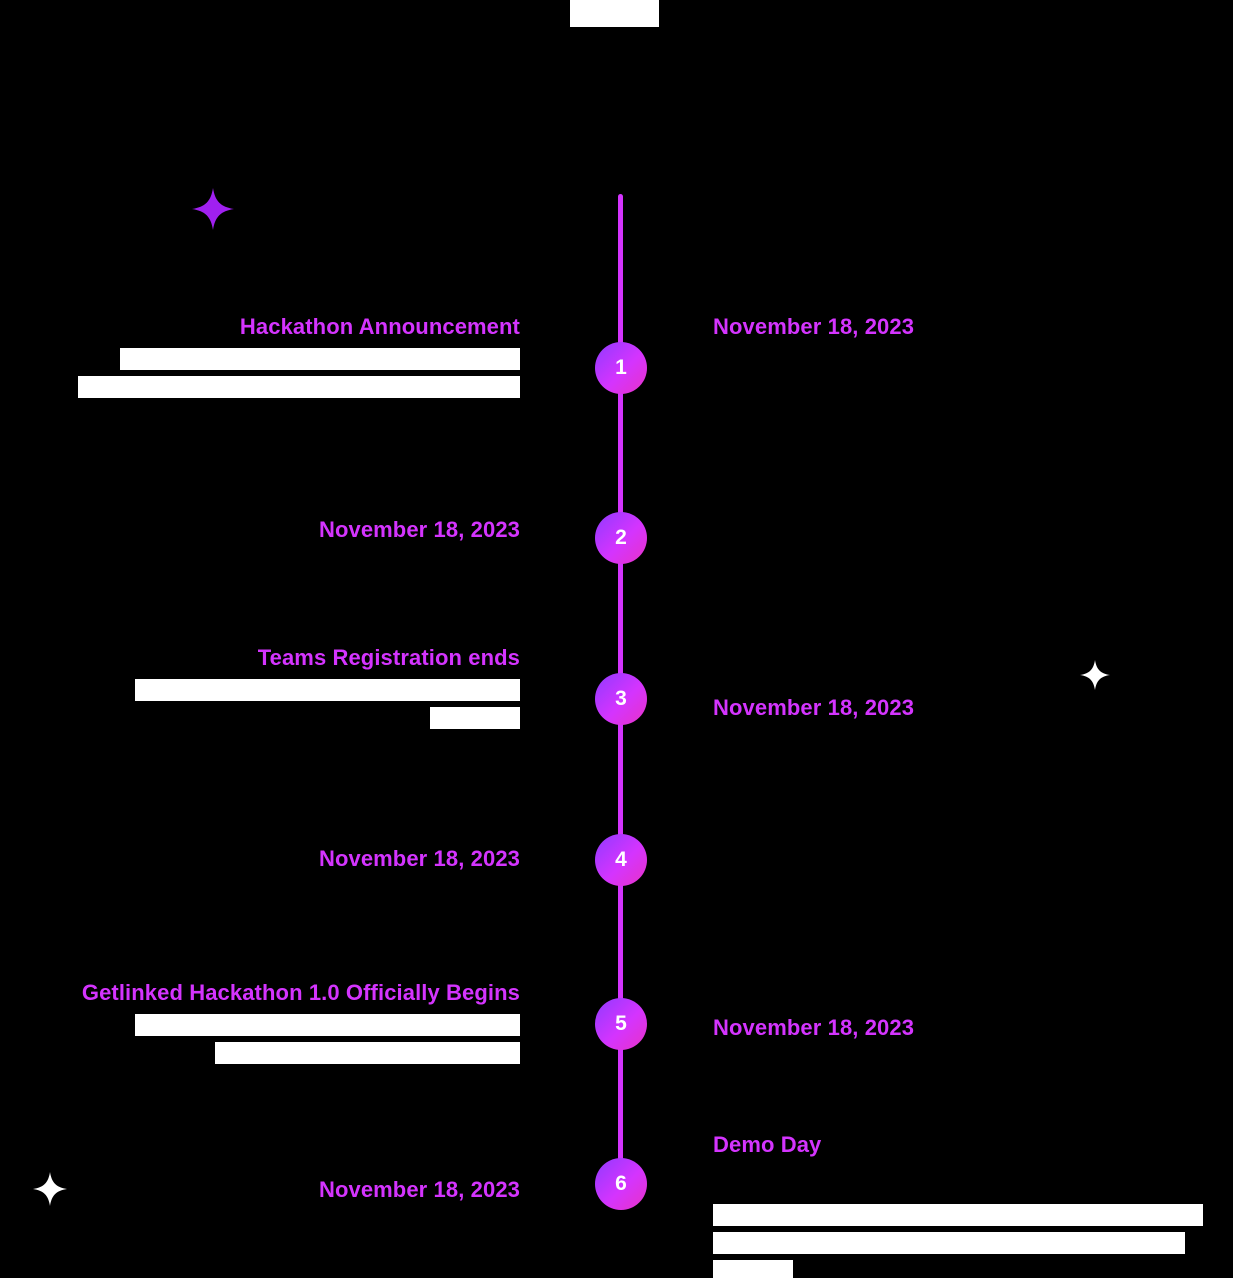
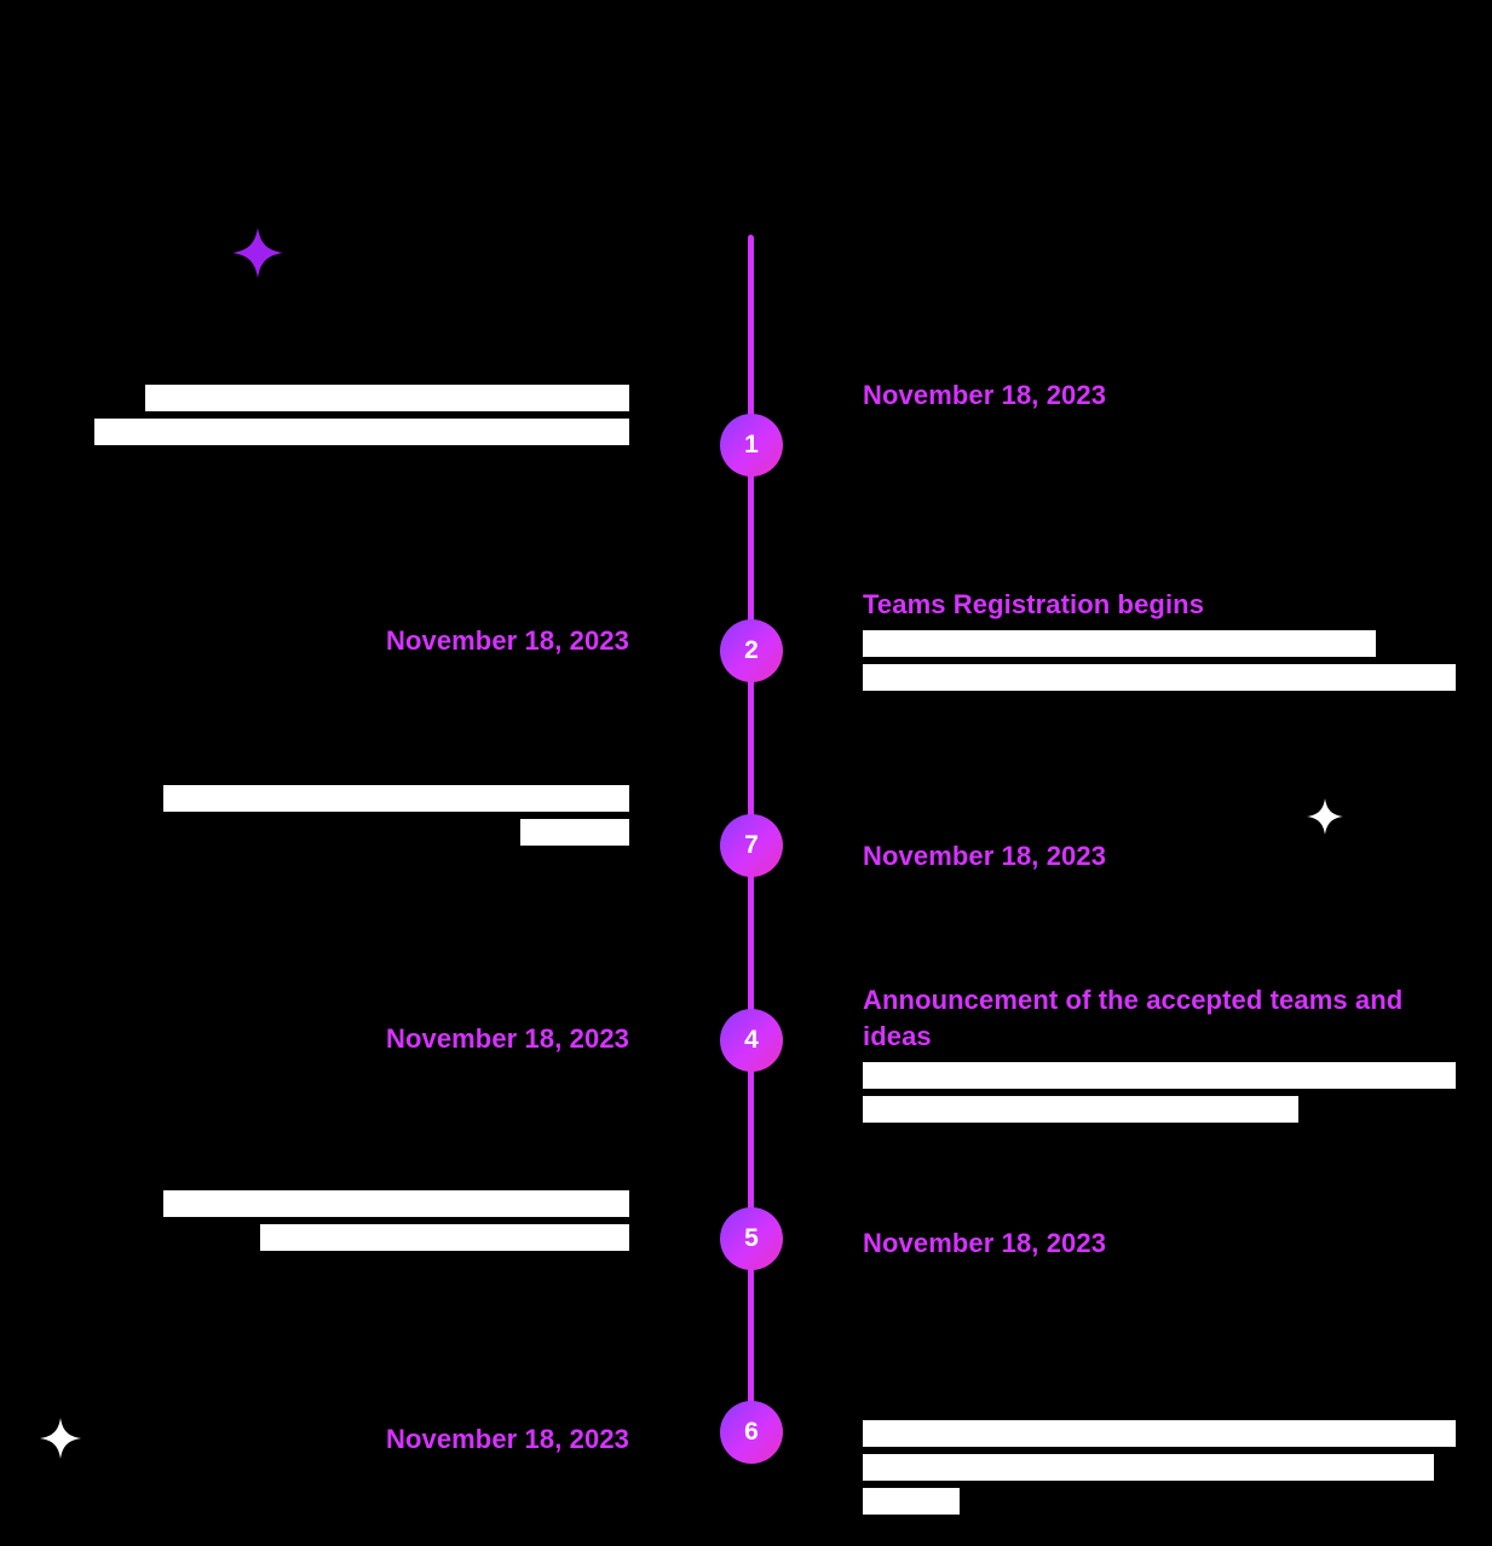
- Timeline
- Hackathon Announcement
  November 18, 2023
  1
  November 18, 2023
+ Teams Registration begins
  2
- Teams Registration ends
  November 18, 2023
- 3
+ 7
  November 18, 2023
+ Announcement of the accepted teams and ideas
  4
- Getlinked Hackathon 1.0 Officially Begins
  November 18, 2023
  5
  November 18, 2023
- Demo Day
  6
